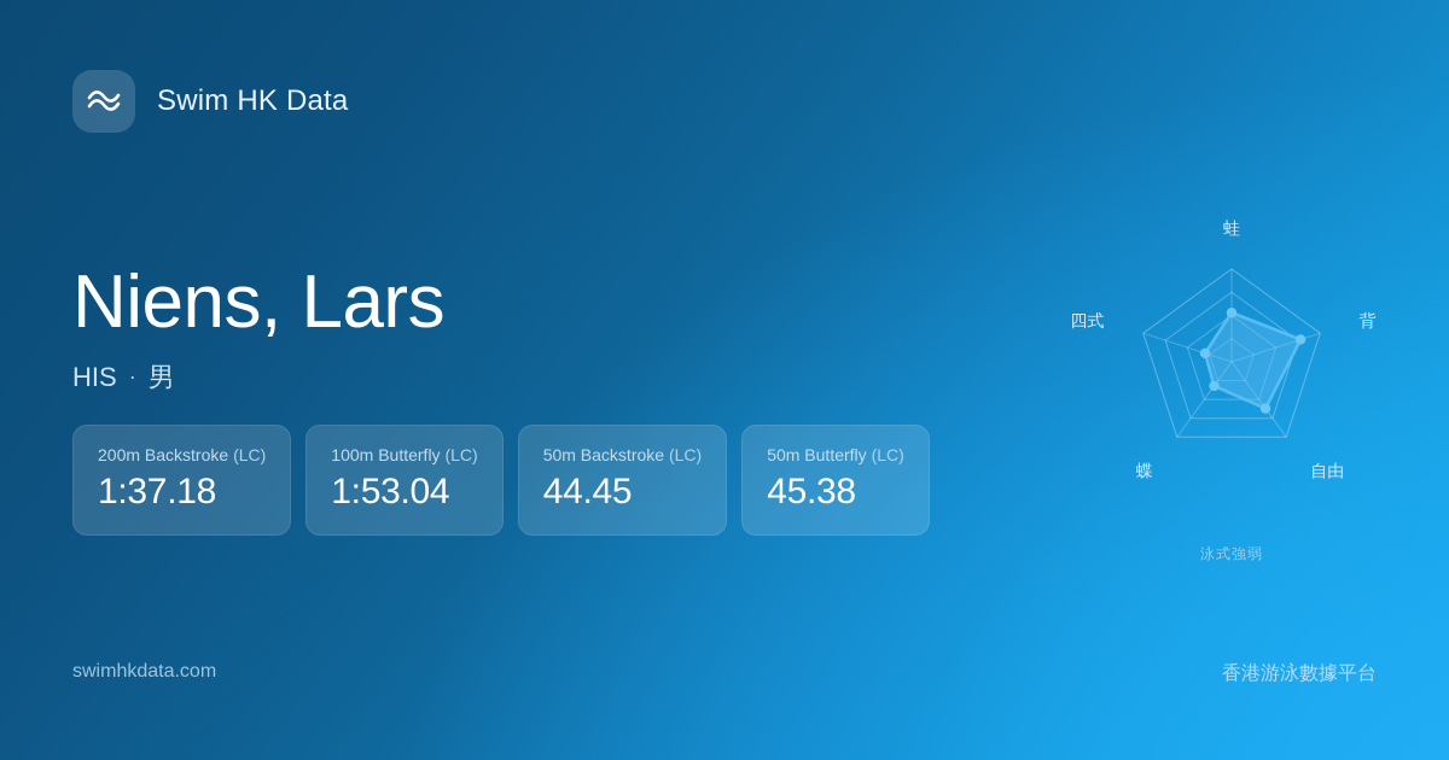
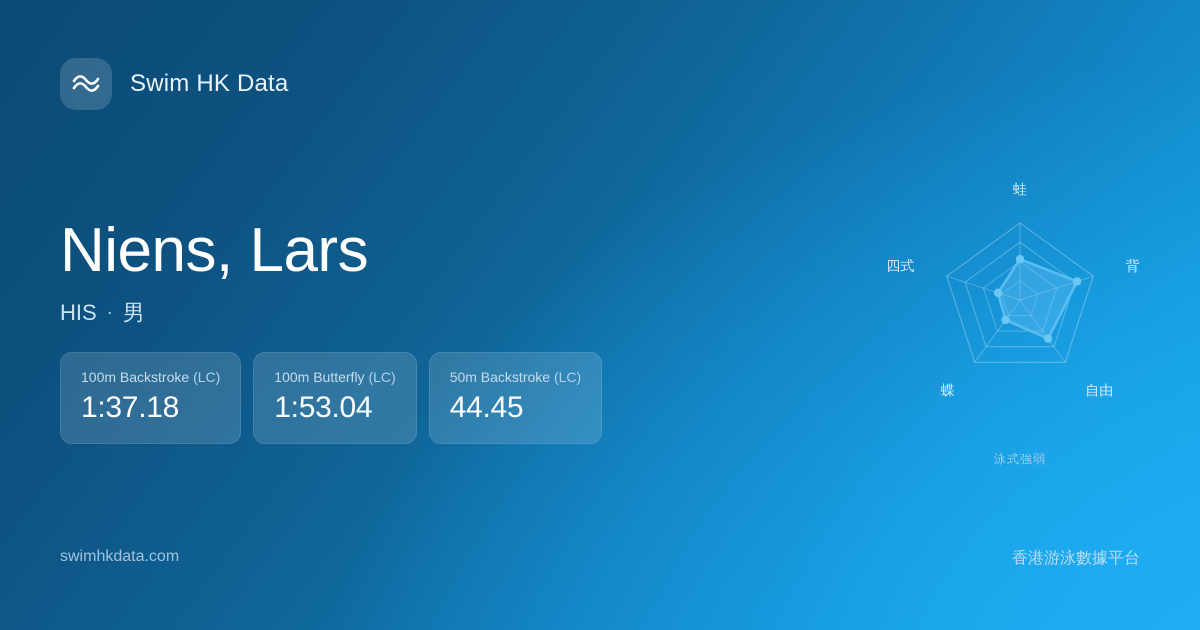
  Swim HK Data
  Niens, Lars
  HIS
  ·
  男
- 200m Backstroke (LC)
+ 100m Backstroke (LC)
  1:37.18
  100m Butterfly (LC)
  1:53.04
  50m Backstroke (LC)
  44.45
- 50m Butterfly (LC)
- 45.38
  蛙
  背
  自由
  蝶
  四式
  泳式強弱
  swimhkdata.com
  香港游泳數據平台
